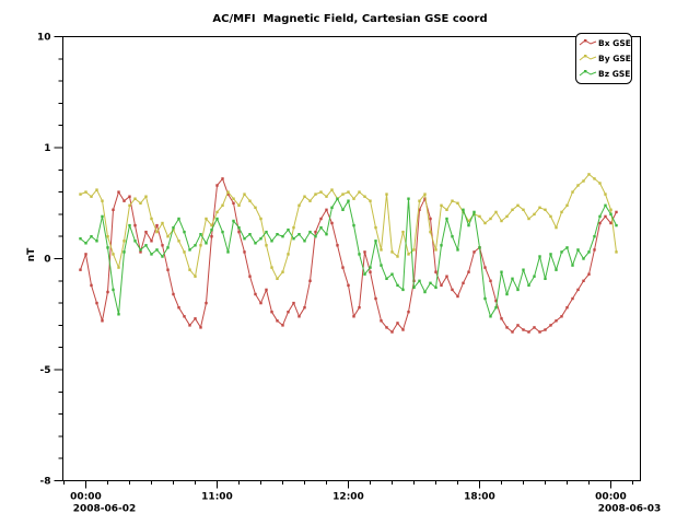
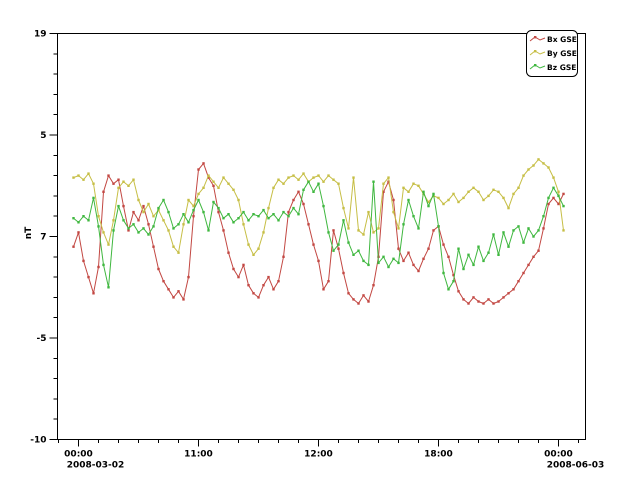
- AC/MFI Magnetic Field, Cartesian GSE coord
- 10
+ 19
- 1
+ 5
- 0
+ 7
  -5
- -8
+ -10
  00:00
  11:00
  12:00
  18:00
  00:00
- 2008-06-02
+ 2008-03-02
  2008-06-03
  Bx GSE
  By GSE
  Bz GSE
